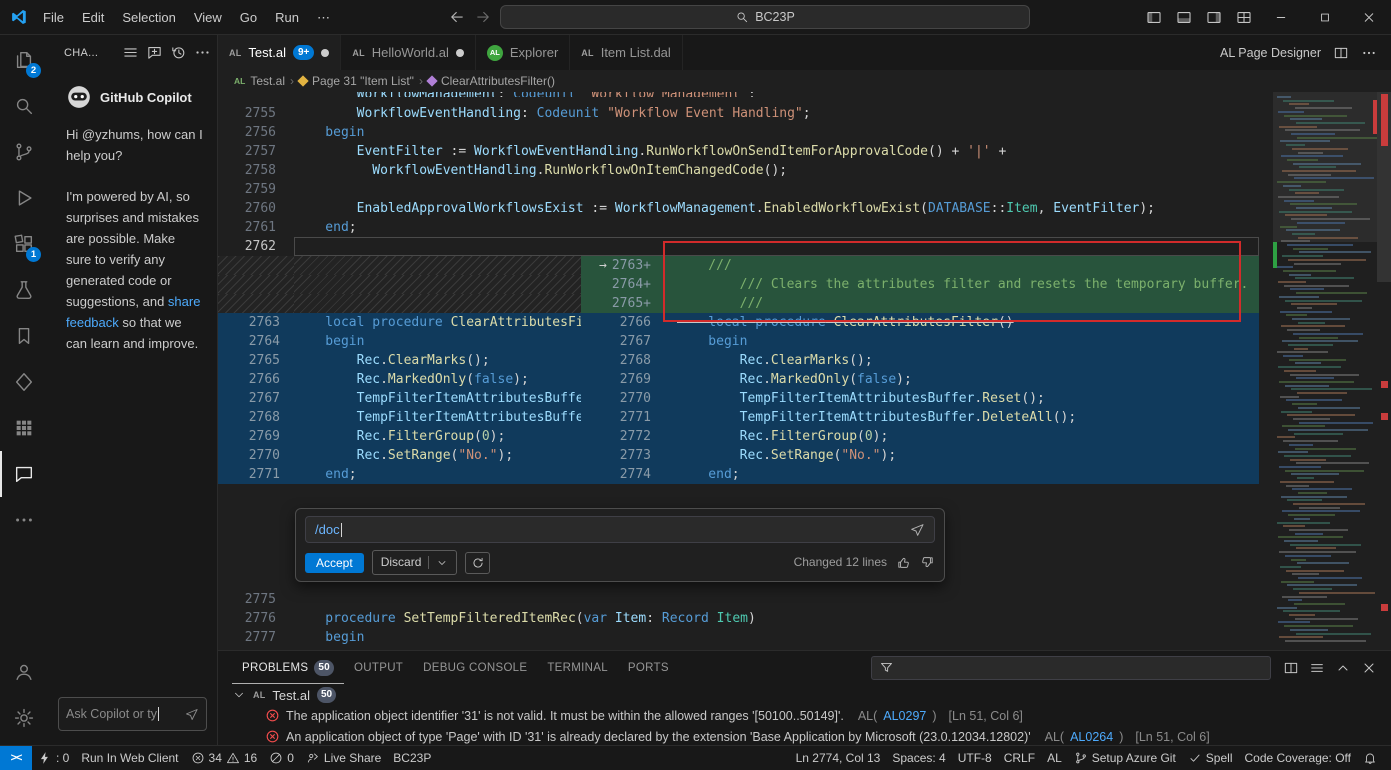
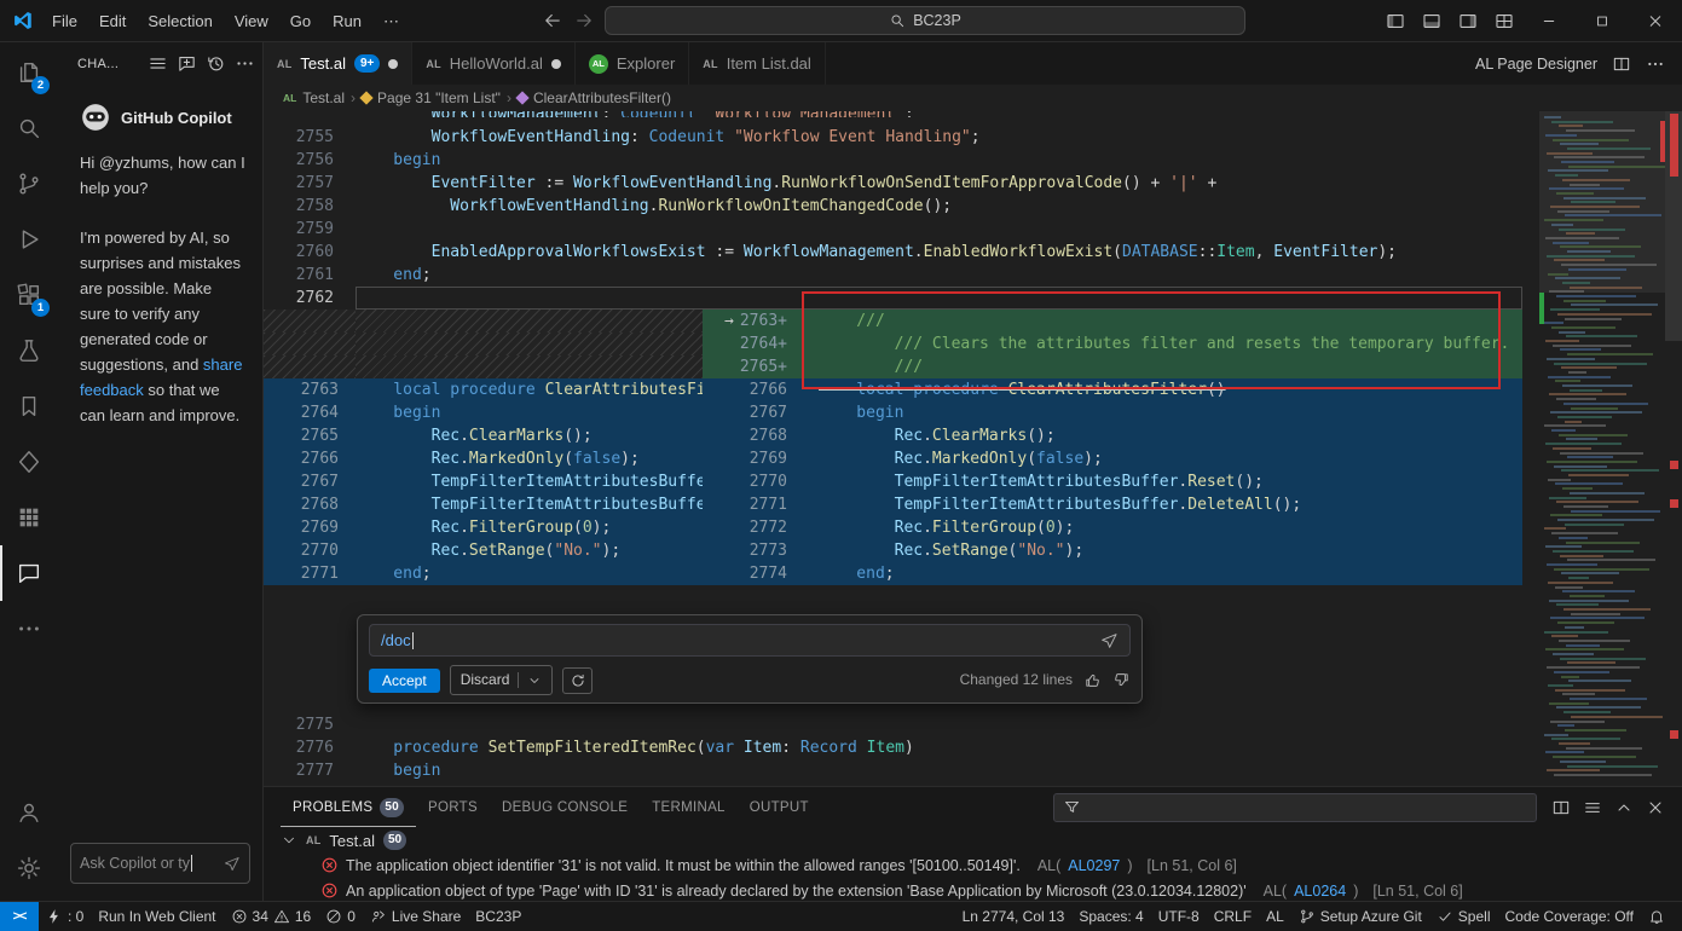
  File
  Edit
  Selection
  View
  Go
  Run
  ⋯
  BC23P
  2
  1
  CHA...
  GitHub Copilot
  Hi @yzhums, how can I help you?
  I'm powered by AI, so surprises and mistakes are possible. Make sure to verify any generated code or suggestions, and share feedback so that we can learn and improve.
  Ask Copilot or ty
  AL
  Test.al
  9+
  AL
  HelloWorld.al
  AL
  Explorer
  AL
  Item List.dal
  AL Page Designer
  AL
  Test.al
  ›
  Page 31 "Item List"
  ›
  ClearAttributesFilter()
  WorkflowManagement: Codeunit "Workflow Management";
  2755
  WorkflowEventHandling: Codeunit "Workflow Event Handling";
  2756
  begin
  2757
  EventFilter := WorkflowEventHandling.RunWorkflowOnSendItemForApprovalCode() + '|' +
  2758
  WorkflowEventHandling.RunWorkflowOnItemChangedCode();
  2759
  2760
  EnabledApprovalWorkflowsExist := WorkflowManagement.EnabledWorkflowExist(DATABASE::Item, EventFilter);
  2761
  end;
  2762
  →
  2763+
  ///
  2764+
  /// Clears the attributes filter and resets the temporary buffer.
  2765+
  ///
  2763
  local procedure ClearAttributesFi
  2766
  local procedure ClearAttributesFilter()
  2764
  begin
  2767
  begin
  2765
  Rec.ClearMarks();
  2768
  Rec.ClearMarks();
  2766
  Rec.MarkedOnly(false);
  2769
  Rec.MarkedOnly(false);
  2767
  TempFilterItemAttributesBuffe
  2770
  TempFilterItemAttributesBuffer.Reset();
  2768
  TempFilterItemAttributesBuffe
  2771
  TempFilterItemAttributesBuffer.DeleteAll();
  2769
  Rec.FilterGroup(0);
  2772
  Rec.FilterGroup(0);
  2770
  Rec.SetRange("No.");
  2773
  Rec.SetRange("No.");
  2771
  end;
  2774
  end;
  2775
  2776
  procedure SetTempFilteredItemRec(var Item: Record Item)
  2777
  begin
  /doc
  Accept
  Discard
  Changed 12 lines
  PROBLEMS
  50
- OUTPUT
+ PORTS
  DEBUG CONSOLE
  TERMINAL
- PORTS
+ OUTPUT
  AL
  Test.al
  50
  The application object identifier '31' is not valid. It must be within the allowed ranges '[50100..50149]'.
  AL(
  AL0297
  )
  [Ln 51, Col 6]
  An application object of type 'Page' with ID '31' is already declared by the extension 'Base Application by Microsoft (23.0.12034.12802)'
  AL(
  AL0264
  )
  [Ln 51, Col 6]
  ><
  : 0
  Run In Web Client
  34
  16
  0
  Live Share
  BC23P
  Ln 2774, Col 13
  Spaces: 4
  UTF-8
  CRLF
  AL
  Setup Azure Git
  Spell
  Code Coverage: Off
